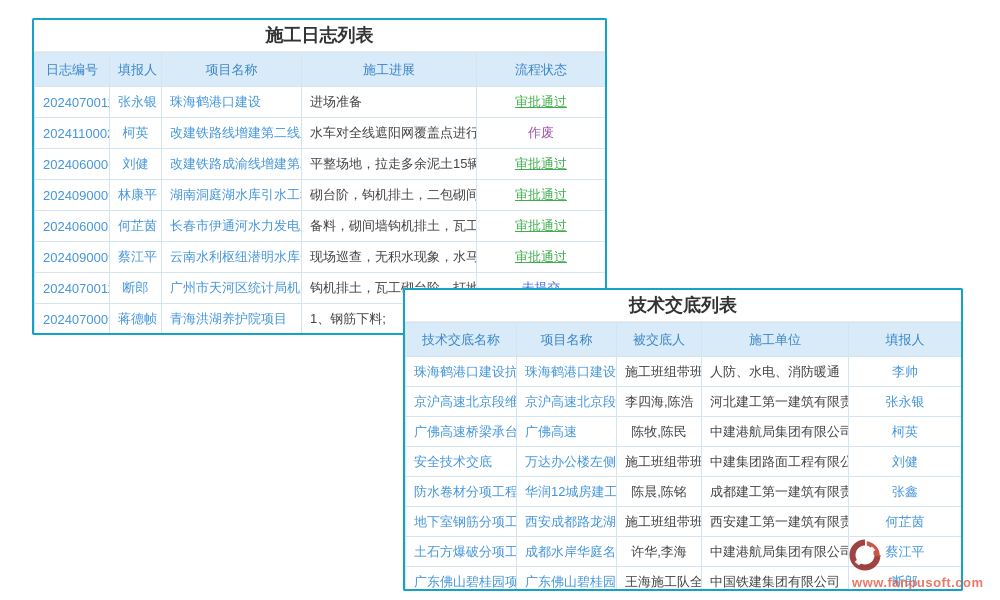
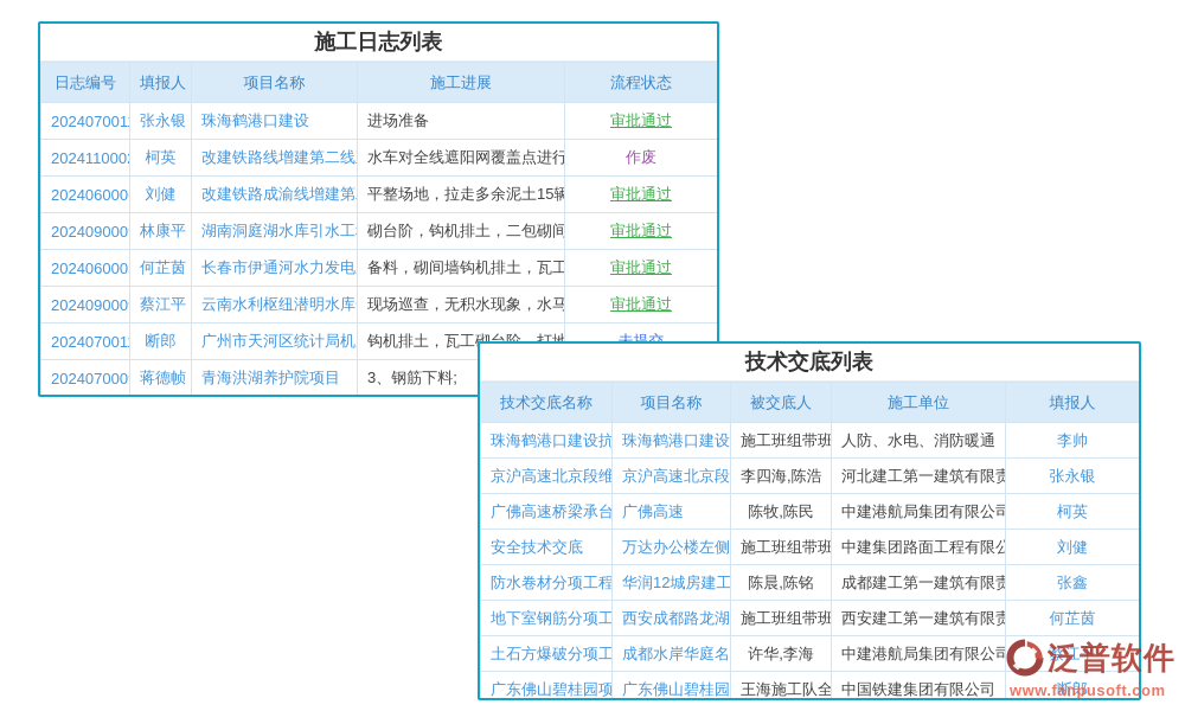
  施工日志列表
  日志编号	填报人	项目名称	施工进展	流程状态
  202407001	张永银	珠海鹤港口建设	进场准备	审批通过
  202411000	柯英	改建铁路线增建第二线	水车对全线遮阳网覆盖点进行	作废
  202406000	刘健	改建铁路成渝线增建第	平整场地，拉走多余泥土15辆	审批通过
  202409000	林康平	湖南洞庭湖水库引水工	砌台阶，钩机排土，二包砌间	审批通过
  202406000	何芷茵	长春市伊通河水力发电	备料，砌间墙钩机排土，瓦工	审批通过
  202409000	蔡江平	云南水利枢纽潜明水库	现场巡查，无积水现象，水马	审批通过
- 202407000	蒋德帧	青海洪湖养护院项目	1、钢筋下料;
+ 202407000	蒋德帧	青海洪湖养护院项目	3、钢筋下料;
  技术交底列表
  技术交底名称	项目名称	被交底人	施工单位	填报人
  珠海鹤港口建设抗	珠海鹤港口建设	施工班组带班	人防、水电、消防暖通	李帅
  京沪高速北京段维	京沪高速北京段	李四海,陈浩	河北建工第一建筑有限责	张永银
  广佛高速桥梁承台	广佛高速	陈牧,陈民	中建港航局集团有限公司	柯英
  安全技术交底	万达办公楼左侧	施工班组带班	中建集团路面工程有限公	刘健
  防水卷材分项工程	华润12城房建工	陈晨,陈铭	成都建工第一建筑有限责	张鑫
  地下室钢筋分项工	西安成都路龙湖	施工班组带班	西安建工第一建筑有限责	何芷茵
  土石方爆破分项工	成都水岸华庭名	许华,李海	中建港航局集团有限公司	蔡江平
  广东佛山碧桂园项	广东佛山碧桂园	王海施工队全	中国铁建集团有限公司	断郎
+ 泛普软件
  www.fanpusoft.com
